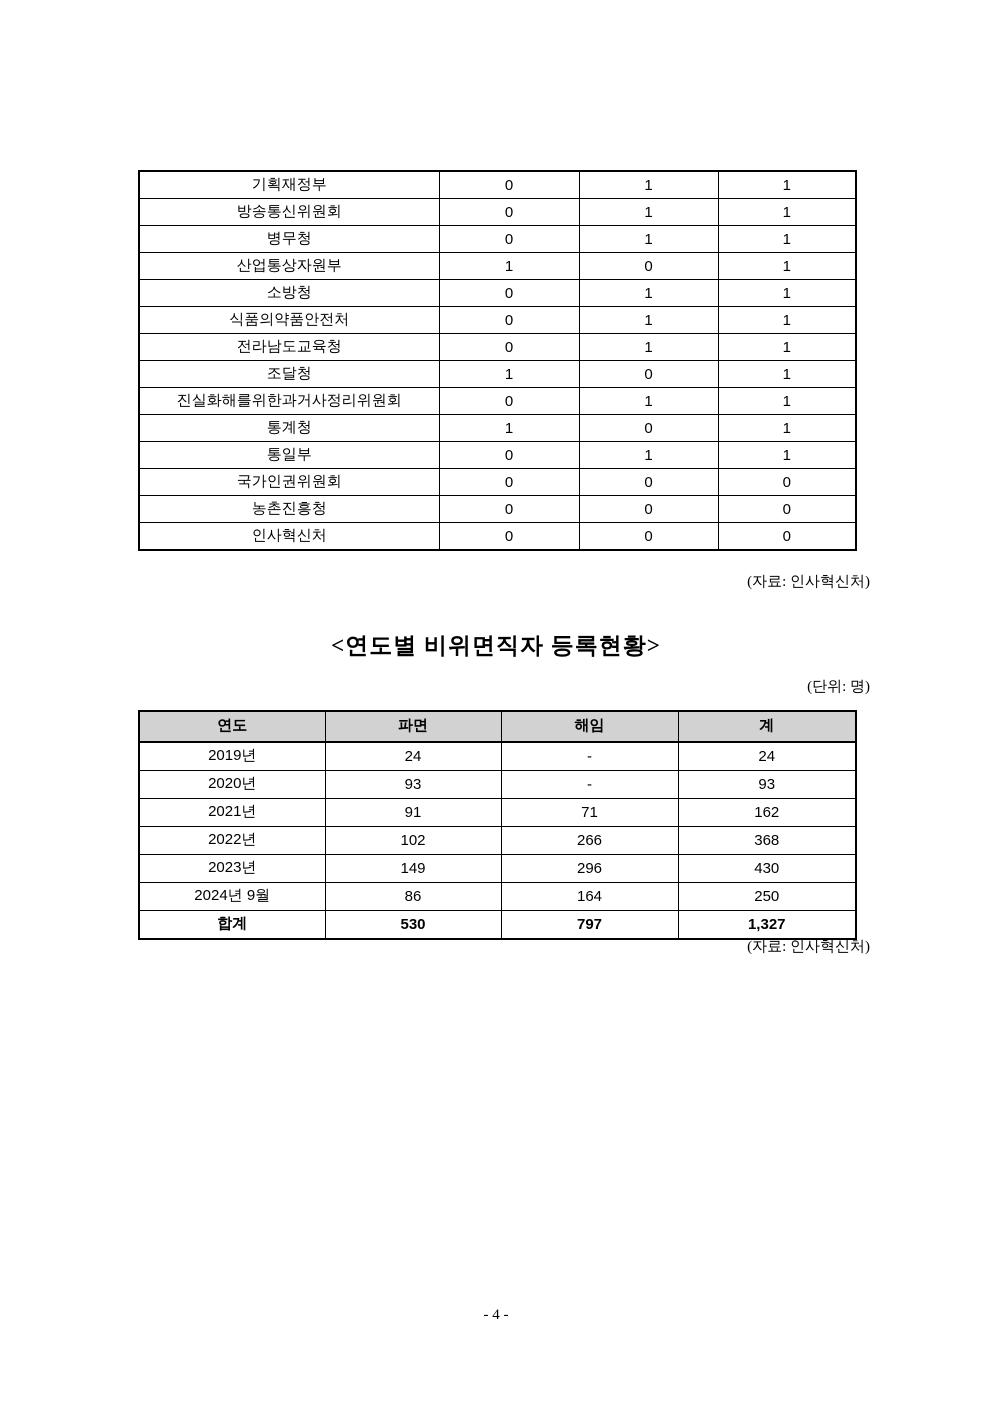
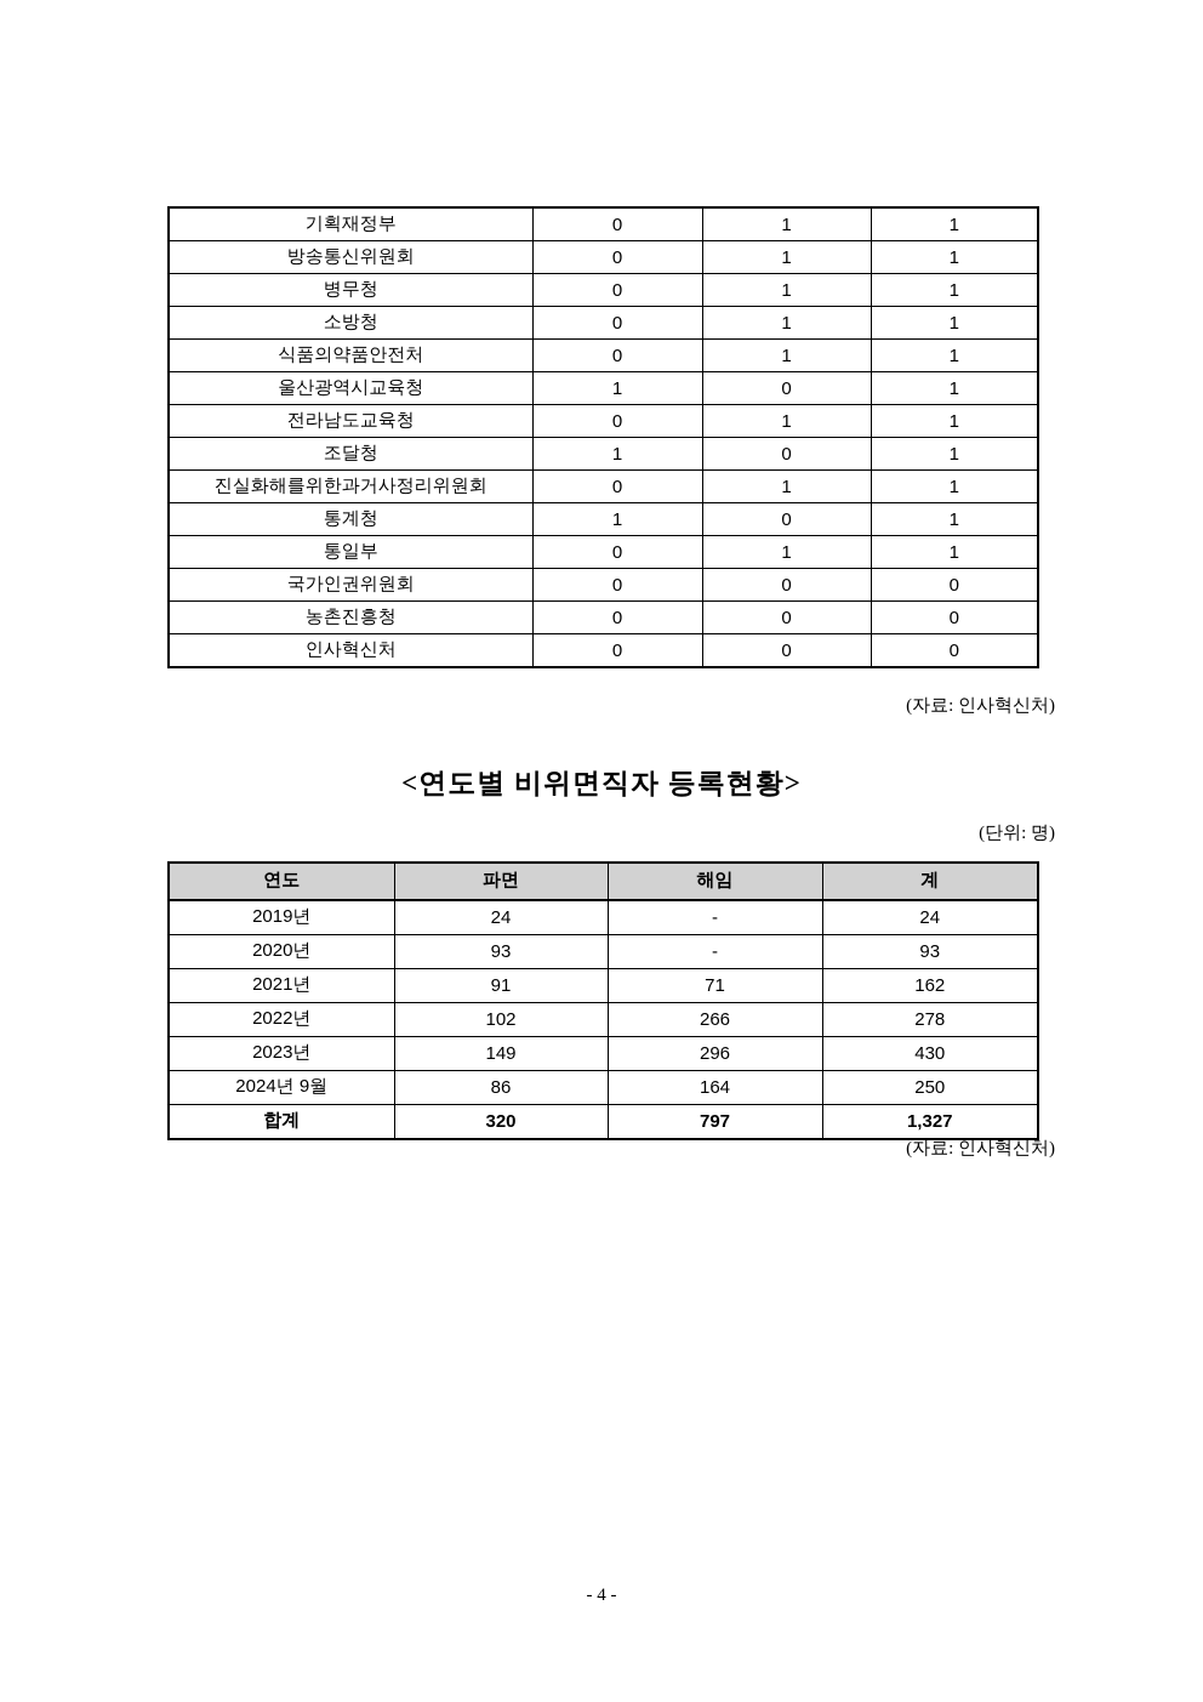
  기획재정부	0	1	1
  방송통신위원회	0	1	1
  병무청	0	1	1
- 산업통상자원부	1	0	1
  소방청	0	1	1
  식품의약품안전처	0	1	1
+ 울산광역시교육청	1	0	1
  전라남도교육청	0	1	1
  조달청	1	0	1
  진실화해를위한과거사정리위원회	0	1	1
  통계청	1	0	1
  통일부	0	1	1
  국가인권위원회	0	0	0
  농촌진흥청	0	0	0
  인사혁신처	0	0	0
  (자료: 인사혁신처)
  <연도별 비위면직자 등록현황>
  (단위: 명)
  연도	파면	해임	계
  2019년	24	-	24
  2020년	93	-	93
  2021년	91	71	162
- 2022년	102	266	368
+ 2022년	102	266	278
  2023년	149	296	430
  2024년 9월	86	164	250
- 합계	530	797	1,327
+ 합계	320	797	1,327
  (자료: 인사혁신처)
  - 4 -
